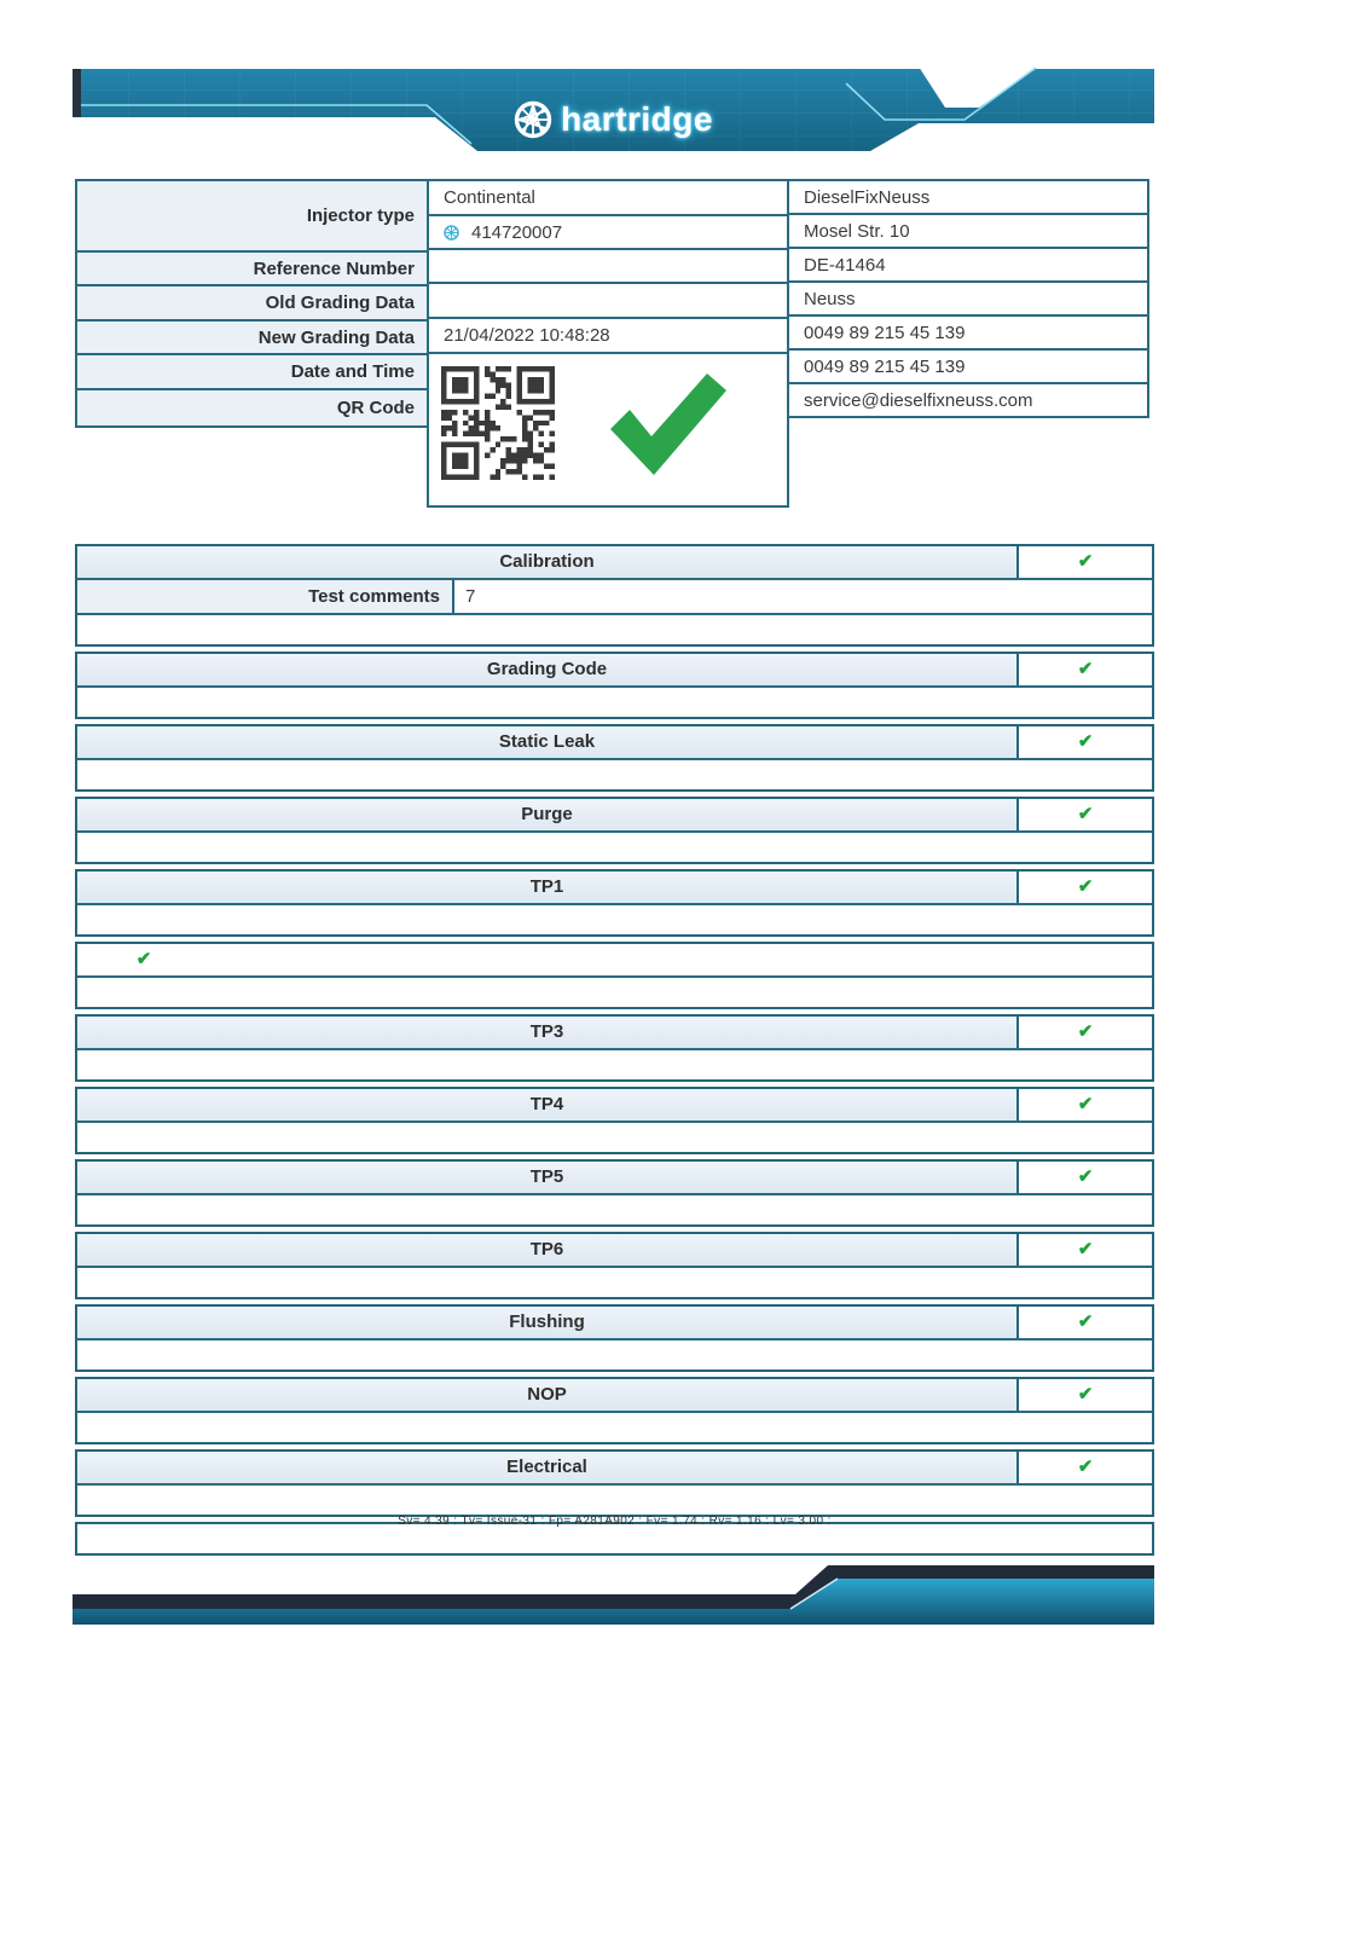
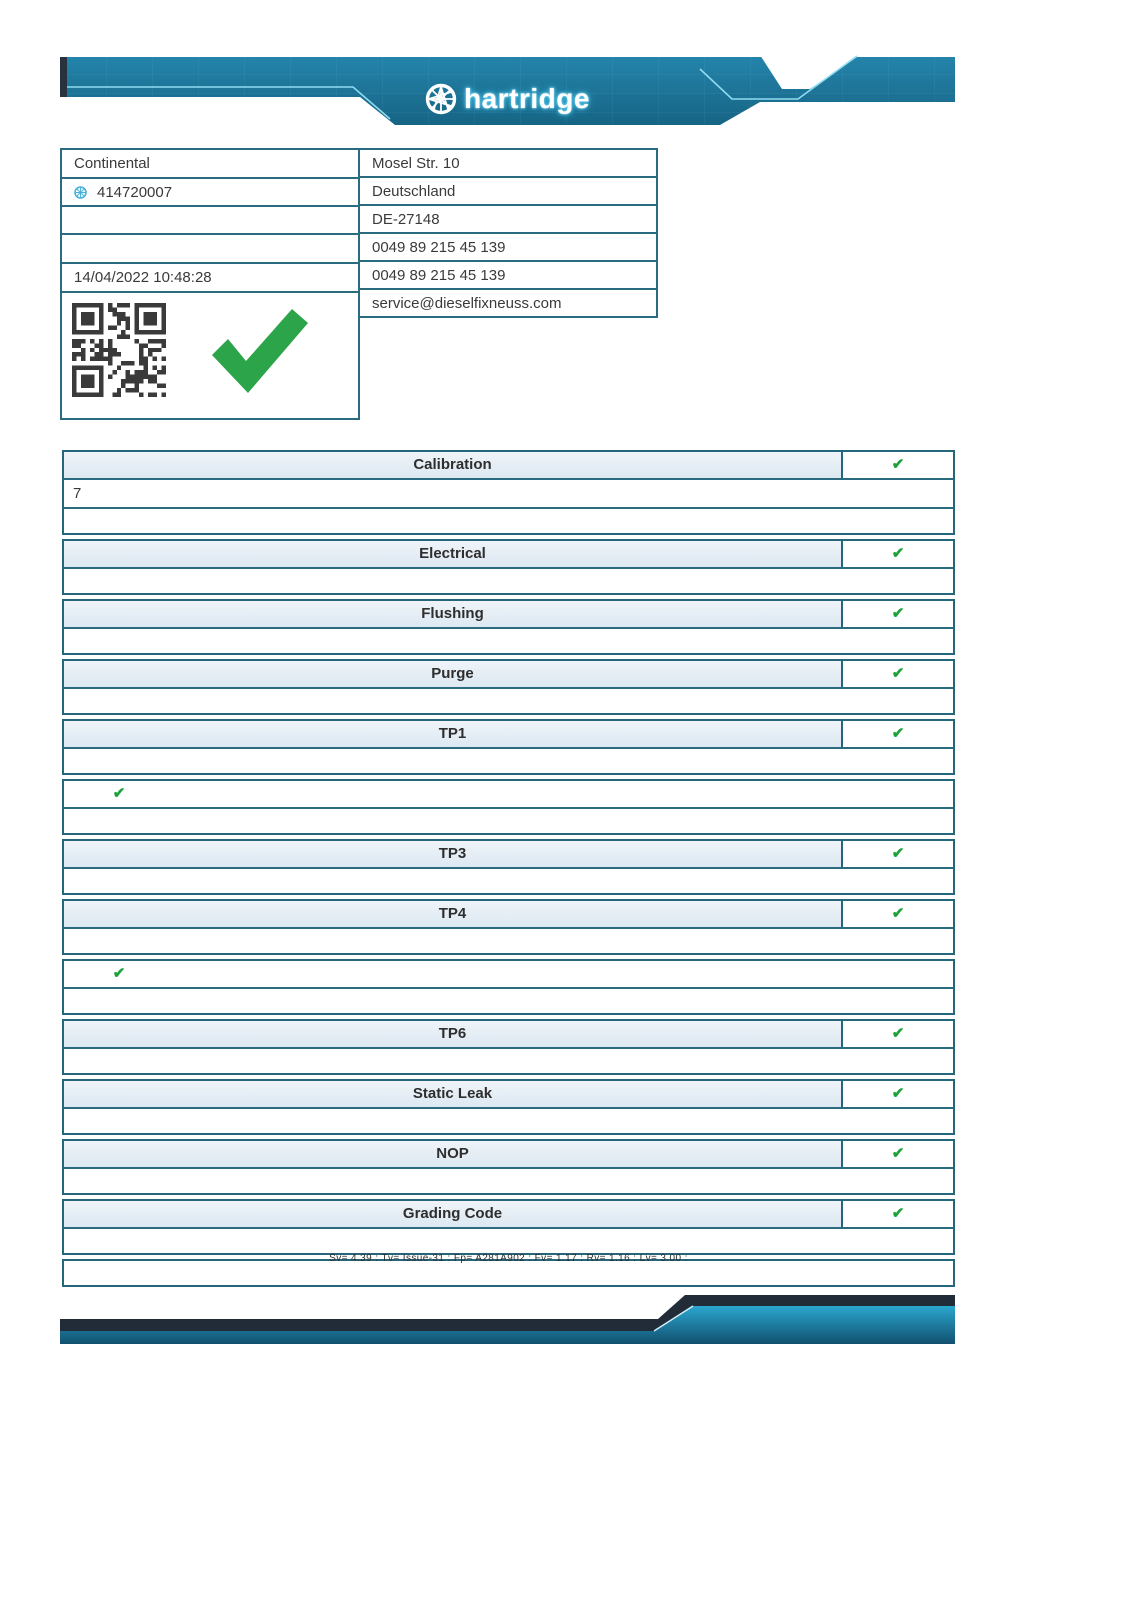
  hartridge
- Injector type
- Reference Number
- Old Grading Data
- New Grading Data
- Date and Time
- QR Code
  Continental
  414720007
- 21/04/2022 10:48:28
+ 14/04/2022 10:48:28
- DieselFixNeuss
  Mosel Str. 10
+ Deutschland
- DE-41464
+ DE-27148
- Neuss
  0049 89 215 45 139
  0049 89 215 45 139
  service@dieselfixneuss.com
  Calibration
  ✔
- Test comments
  7
- Grading Code
+ Electrical
  ✔
- Static Leak
+ Flushing
  ✔
  Purge
  ✔
  TP1
  ✔
  ✔
  TP3
  ✔
  TP4
  ✔
- TP5
  ✔
  TP6
  ✔
- Flushing
+ Static Leak
  ✔
  NOP
  ✔
- Electrical
+ Grading Code
  ✔
- Sv= 4.39 : Tv= Issue-31 : Fp= A281A902 : Fv= 1.74 : Rv= 1.16 : Lv= 3.00 :
+ Sv= 4.39 : Tv= Issue-31 : Fp= A281A902 : Fv= 1.17 : Rv= 1.16 : Lv= 3.00 :
